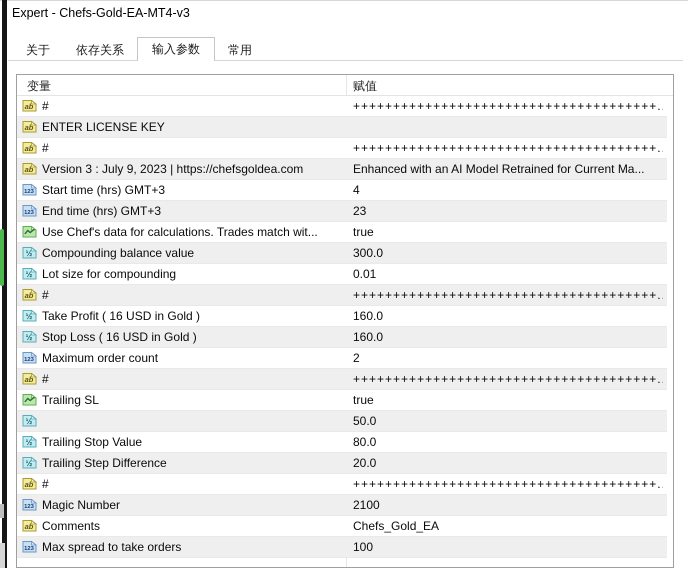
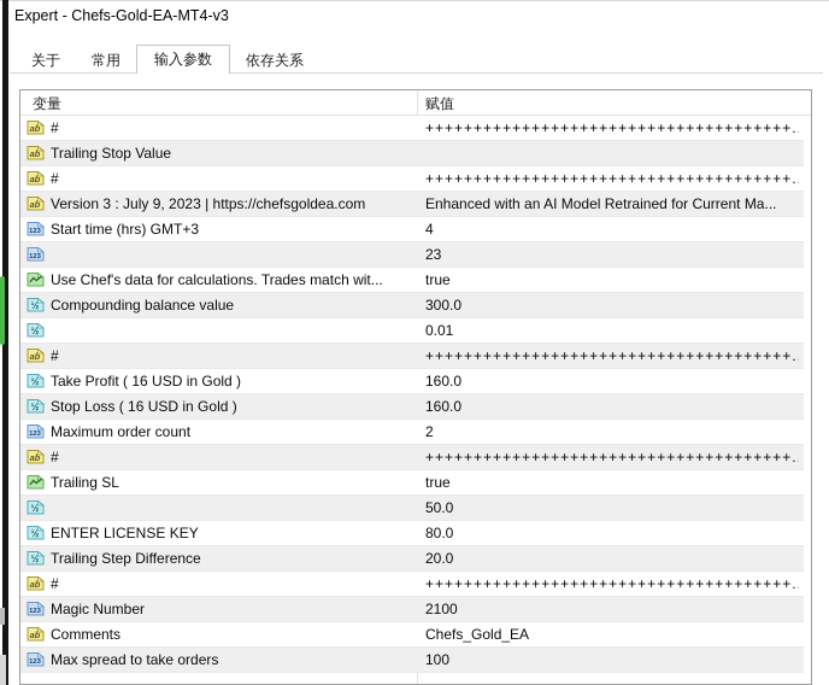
  Expert - Chefs-Gold-EA-MT4-v3
  关于
- 依存关系
+ 常用
  输入参数
- 常用
+ 依存关系
  变量
  赋值
  ab
  #
  ++++++++++++++++++++++++++++++++++++++.
  ab
- ENTER LICENSE KEY
+ Trailing Stop Value
  ab
  #
  ++++++++++++++++++++++++++++++++++++++.
  ab
  Version 3 : July 9, 2023 | https://chefsgoldea.com
  Enhanced with an AI Model Retrained for Current Ma...
  Start time (hrs) GMT+3
  4
- End time (hrs) GMT+3
  23
  Use Chef's data for calculations. Trades match wit...
  true
  ½
  Compounding balance value
  300.0
  ½
- Lot size for compounding
  0.01
  ab
  #
  ++++++++++++++++++++++++++++++++++++++.
  ½
  Take Profit ( 16 USD in Gold )
  160.0
  ½
  Stop Loss ( 16 USD in Gold )
  160.0
  Maximum order count
  2
  ab
  #
  ++++++++++++++++++++++++++++++++++++++.
  Trailing SL
  true
  ½
  50.0
  ½
- Trailing Stop Value
+ ENTER LICENSE KEY
  80.0
  ½
  Trailing Step Difference
  20.0
  ab
  #
  ++++++++++++++++++++++++++++++++++++++.
  Magic Number
  2100
  ab
  Comments
  Chefs_Gold_EA
  Max spread to take orders
  100
